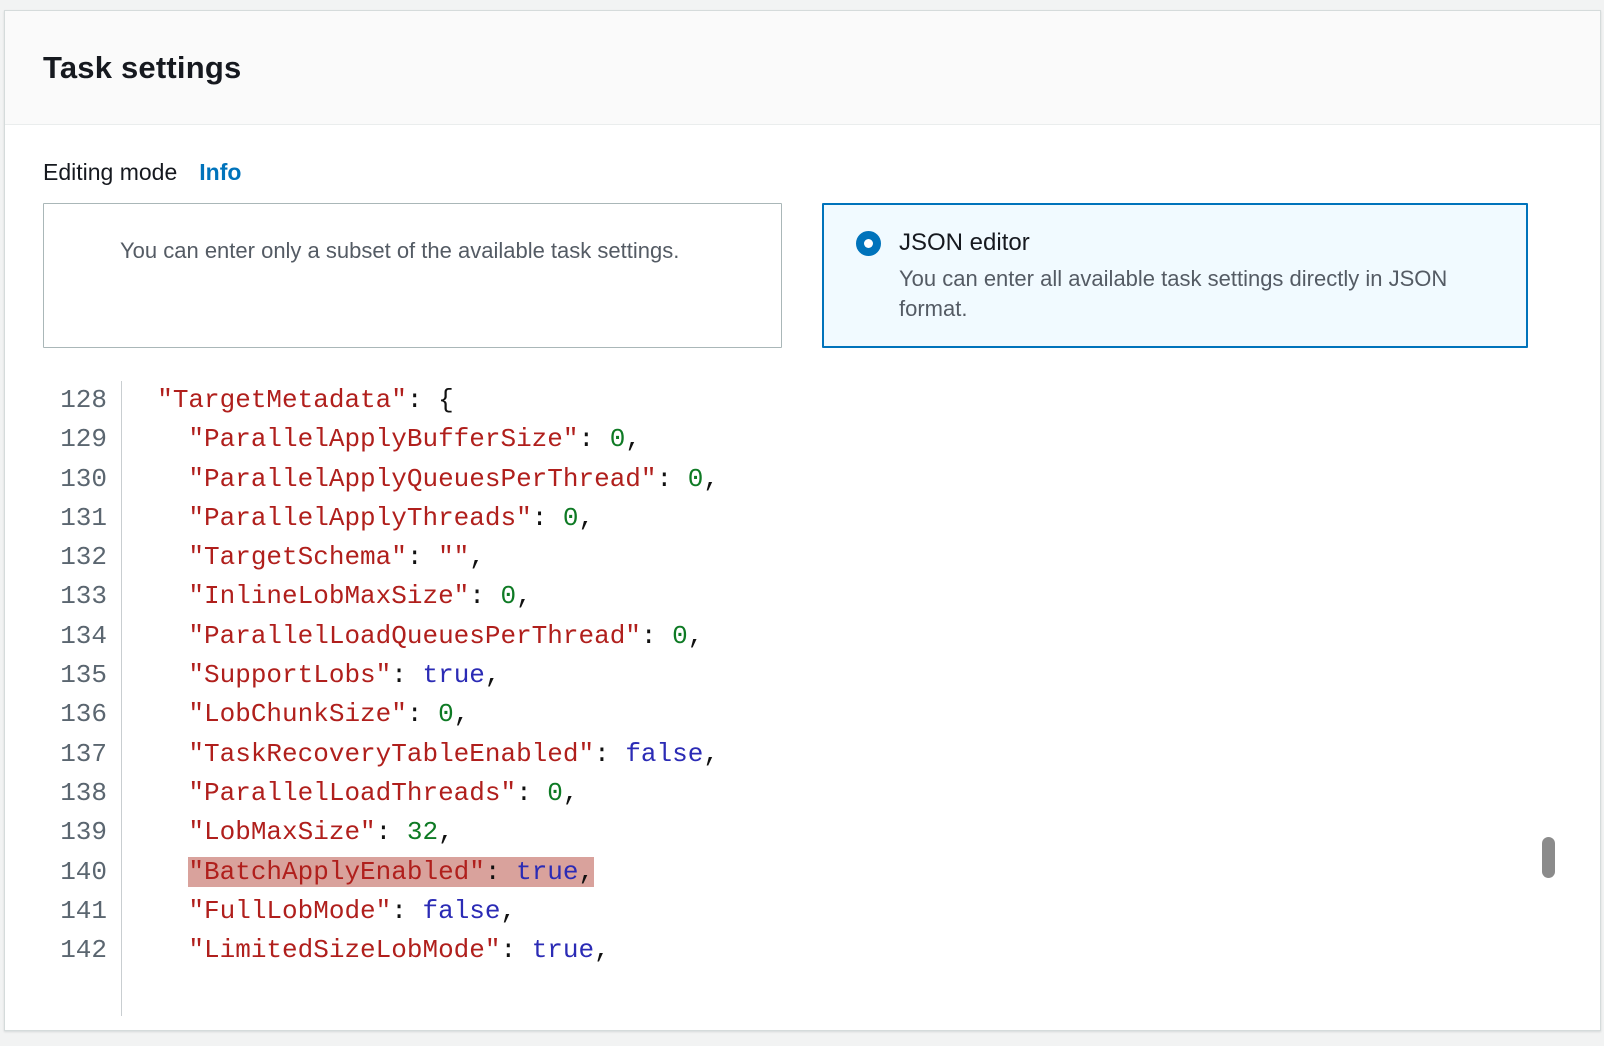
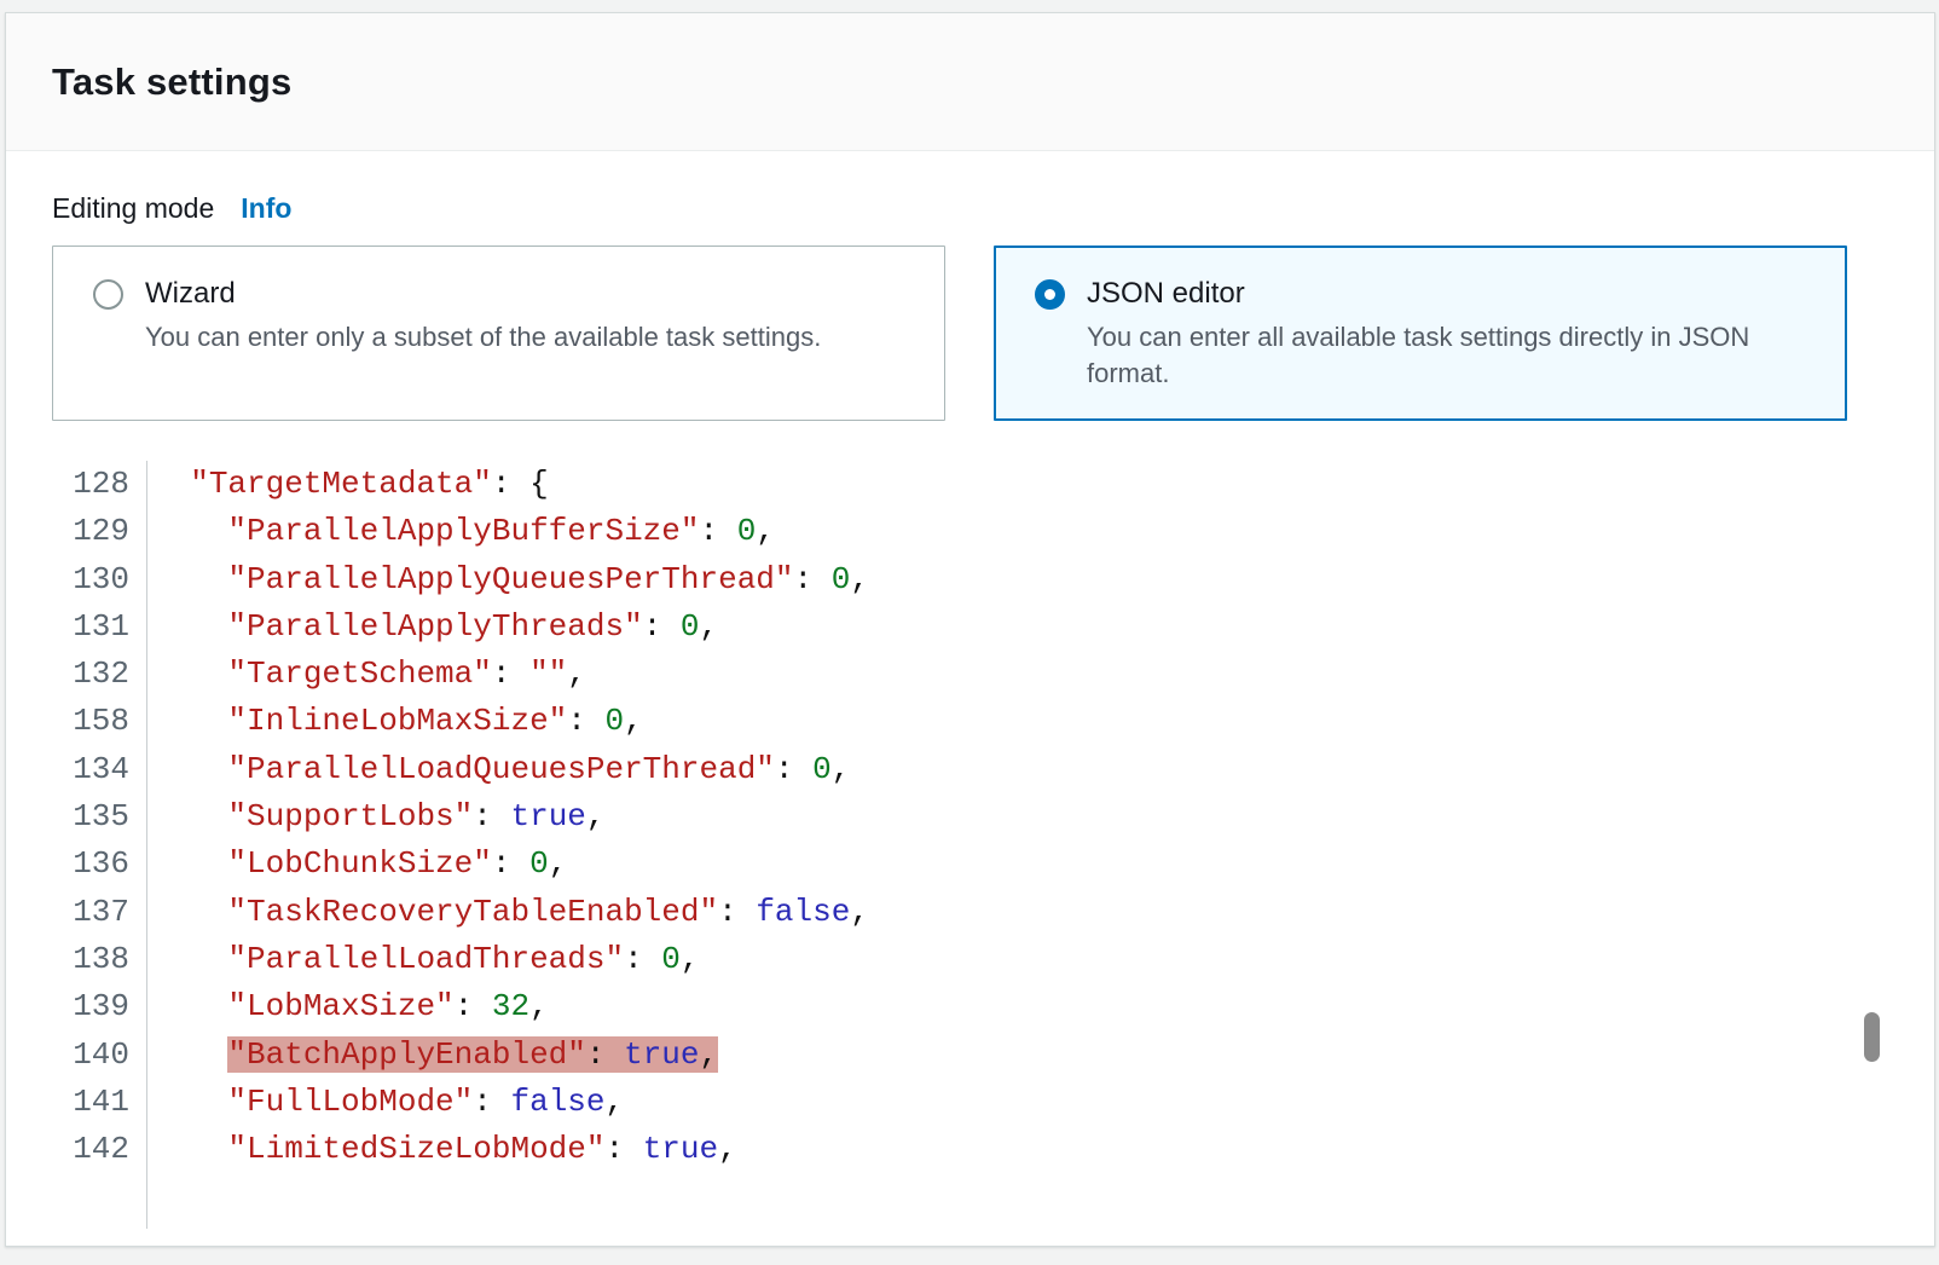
  Task settings
  Editing mode
  Info
+ Wizard
  You can enter only a subset of the available task settings.
  JSON editor
  You can enter all available task settings directly in JSON format.
  128
  "TargetMetadata": {
  129
  "ParallelApplyBufferSize": 0,
  130
  "ParallelApplyQueuesPerThread": 0,
  131
  "ParallelApplyThreads": 0,
  132
  "TargetSchema": "",
- 133
+ 158
  "InlineLobMaxSize": 0,
  134
  "ParallelLoadQueuesPerThread": 0,
  135
  "SupportLobs": true,
  136
  "LobChunkSize": 0,
  137
  "TaskRecoveryTableEnabled": false,
  138
  "ParallelLoadThreads": 0,
  139
  "LobMaxSize": 32,
  140
  "BatchApplyEnabled": true,
  141
  "FullLobMode": false,
  142
  "LimitedSizeLobMode": true,
